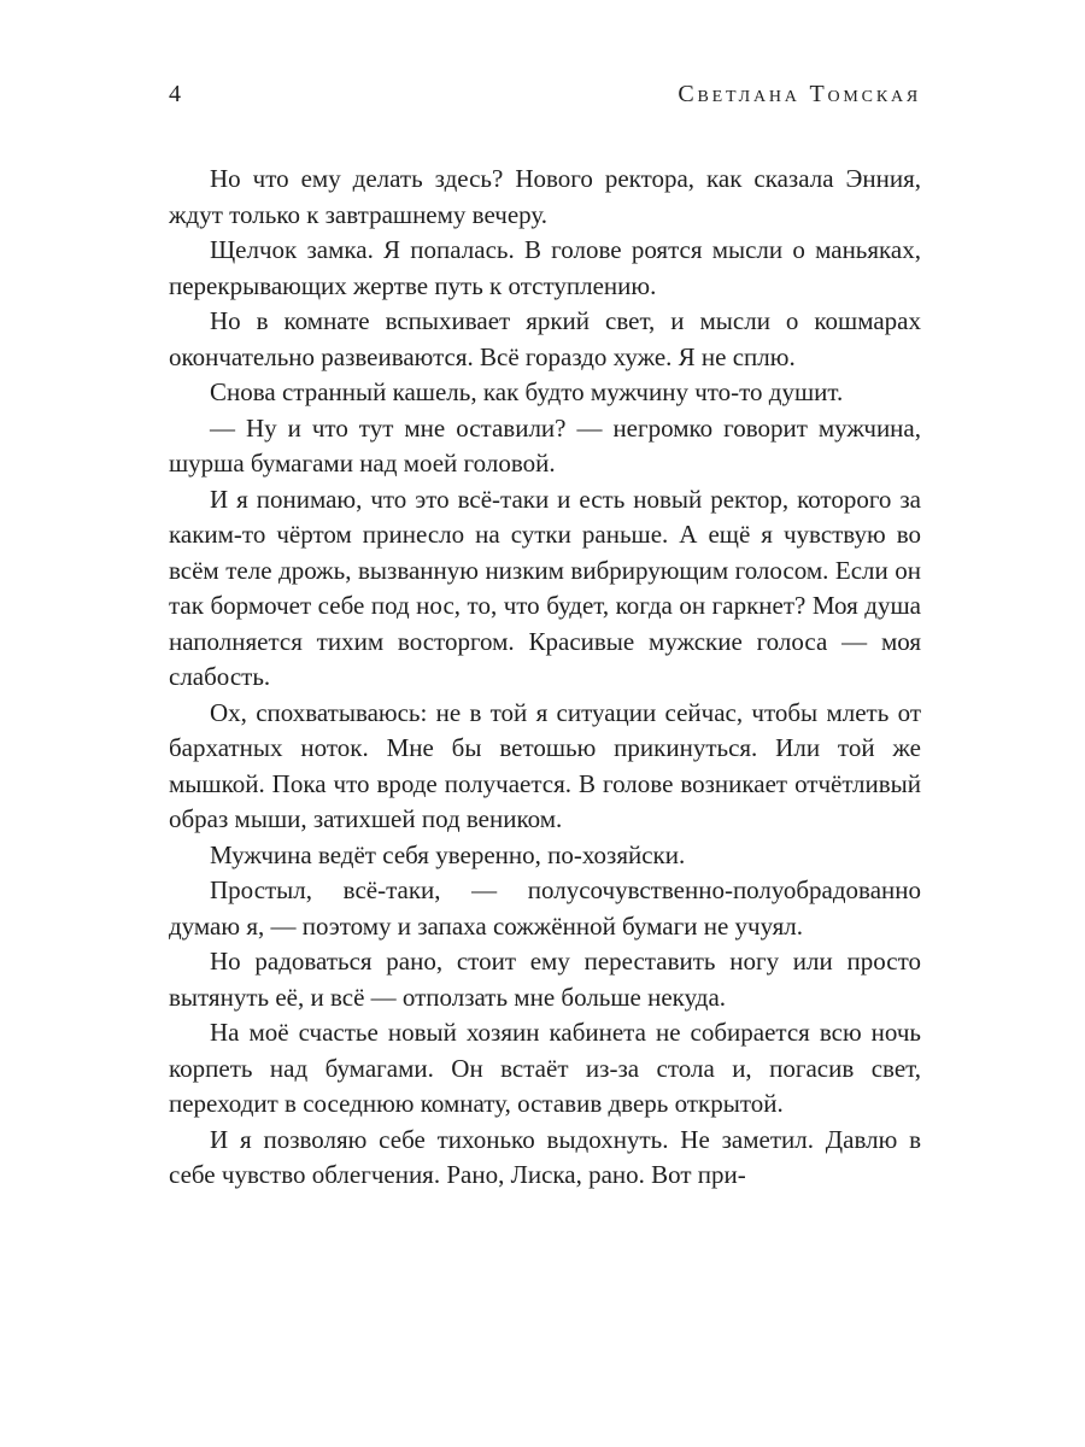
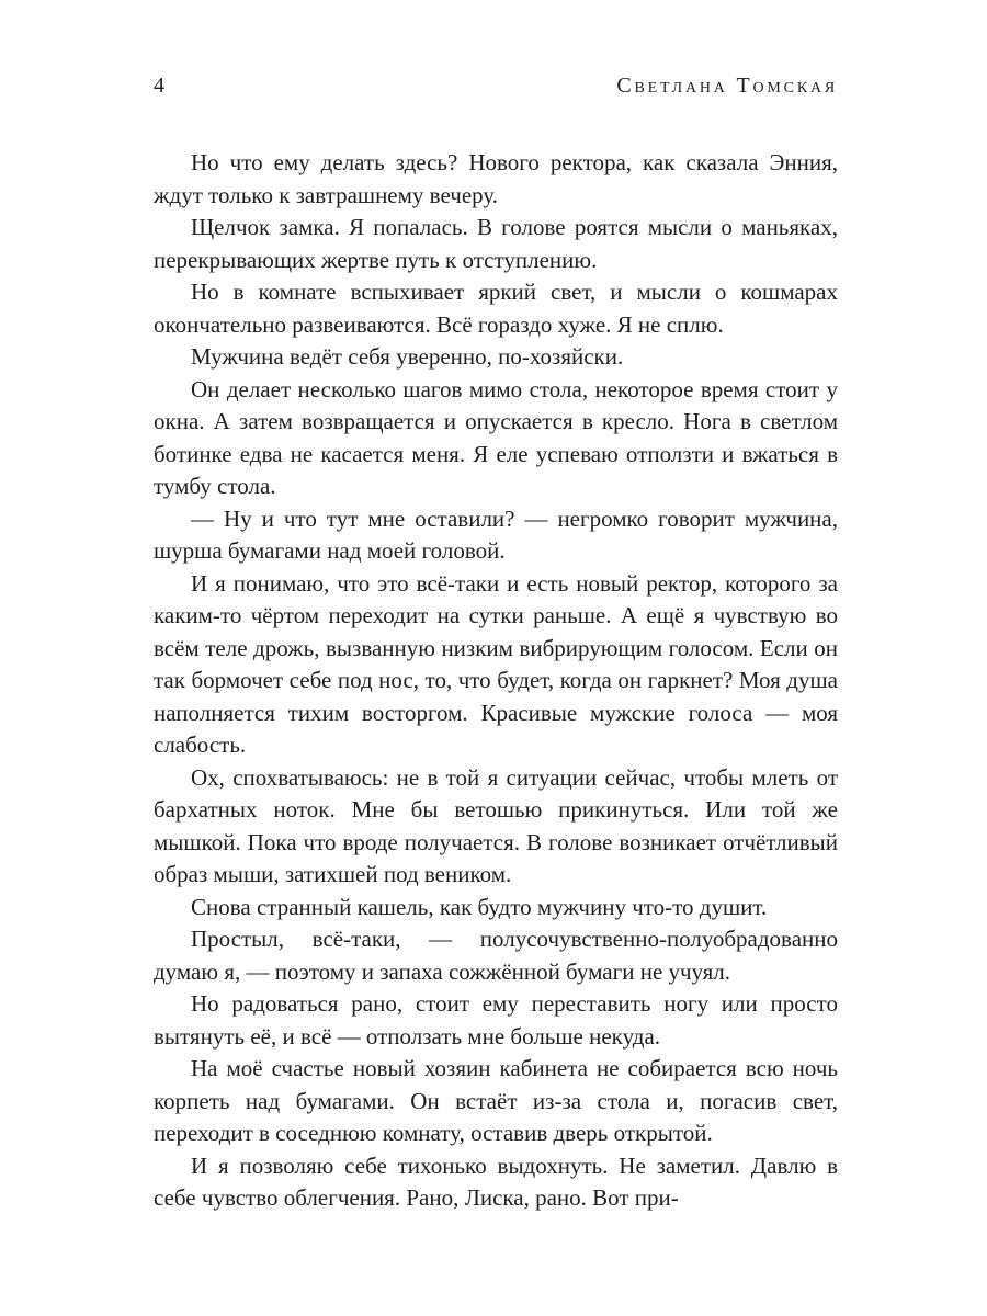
  4
  Светлана Томская
  Но что ему делать здесь? Нового ректора, как сказала Энния, ждут только к завтрашнему вечеру.
  Щелчок замка. Я попалась. В голове роятся мысли о маньяках, перекрывающих жертве путь к отступлению.
  Но в комнате вспыхивает яркий свет, и мысли о кошмарах окончательно развеиваются. Всё гораздо хуже. Я не сплю.
- Снова странный кашель, как будто мужчину что-то душит.
+ Мужчина ведёт себя уверенно, по-хозяйски.
+ Он делает несколько шагов мимо стола, некоторое время стоит у окна. А затем возвращается и опускается в кресло. Нога в светлом ботинке едва не касается меня. Я еле успеваю отползти и вжаться в тумбу стола.
  — Ну и что тут мне оставили? — негромко говорит мужчина, шурша бумагами над моей головой.
- И я понимаю, что это всё-таки и есть новый ректор, которого за каким-то чёртом принесло на сутки раньше. А ещё я чувствую во всём теле дрожь, вызванную низким вибрирующим голосом. Если он так бормочет себе под нос, то, что будет, когда он гаркнет? Моя душа наполняется тихим восторгом. Красивые мужские голоса — моя слабость.
+ И я понимаю, что это всё-таки и есть новый ректор, которого за каким-то чёртом переходит на сутки раньше. А ещё я чувствую во всём теле дрожь, вызванную низким вибрирующим голосом. Если он так бормочет себе под нос, то, что будет, когда он гаркнет? Моя душа наполняется тихим восторгом. Красивые мужские голоса — моя слабость.
  Ох, спохватываюсь: не в той я ситуации сейчас, чтобы млеть от бархатных ноток. Мне бы ветошью прикинуться. Или той же мышкой. Пока что вроде получается. В голове возникает отчётливый образ мыши, затихшей под веником.
- Мужчина ведёт себя уверенно, по-хозяйски.
+ Снова странный кашель, как будто мужчину что-то душит.
  Простыл, всё-таки, — полусочувственно-полуобрадованно думаю я, — поэтому и запаха сожжённой бумаги не учуял.
  Но радоваться рано, стоит ему переставить ногу или просто вытянуть её, и всё — отползать мне больше некуда.
  На моё счастье новый хозяин кабинета не собирается всю ночь корпеть над бумагами. Он встаёт из-за стола и, погасив свет, переходит в соседнюю комнату, оставив дверь открытой.
  И я позволяю себе тихонько выдохнуть. Не заметил. Давлю в себе чувство облегчения. Рано, Лиска, рано. Вот при-
